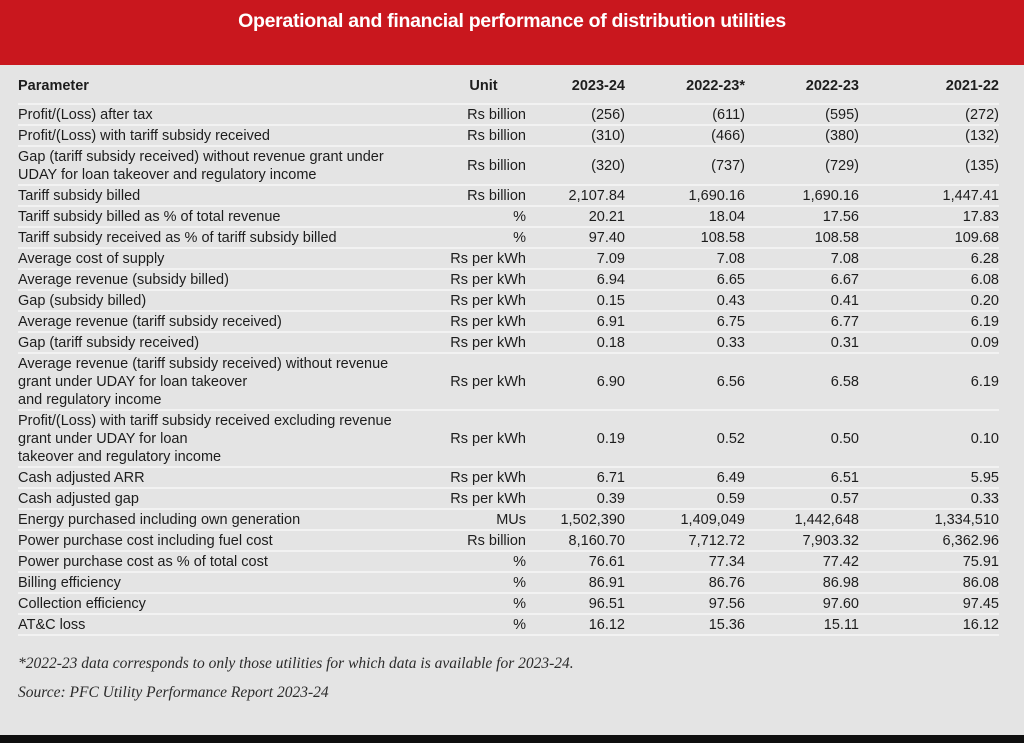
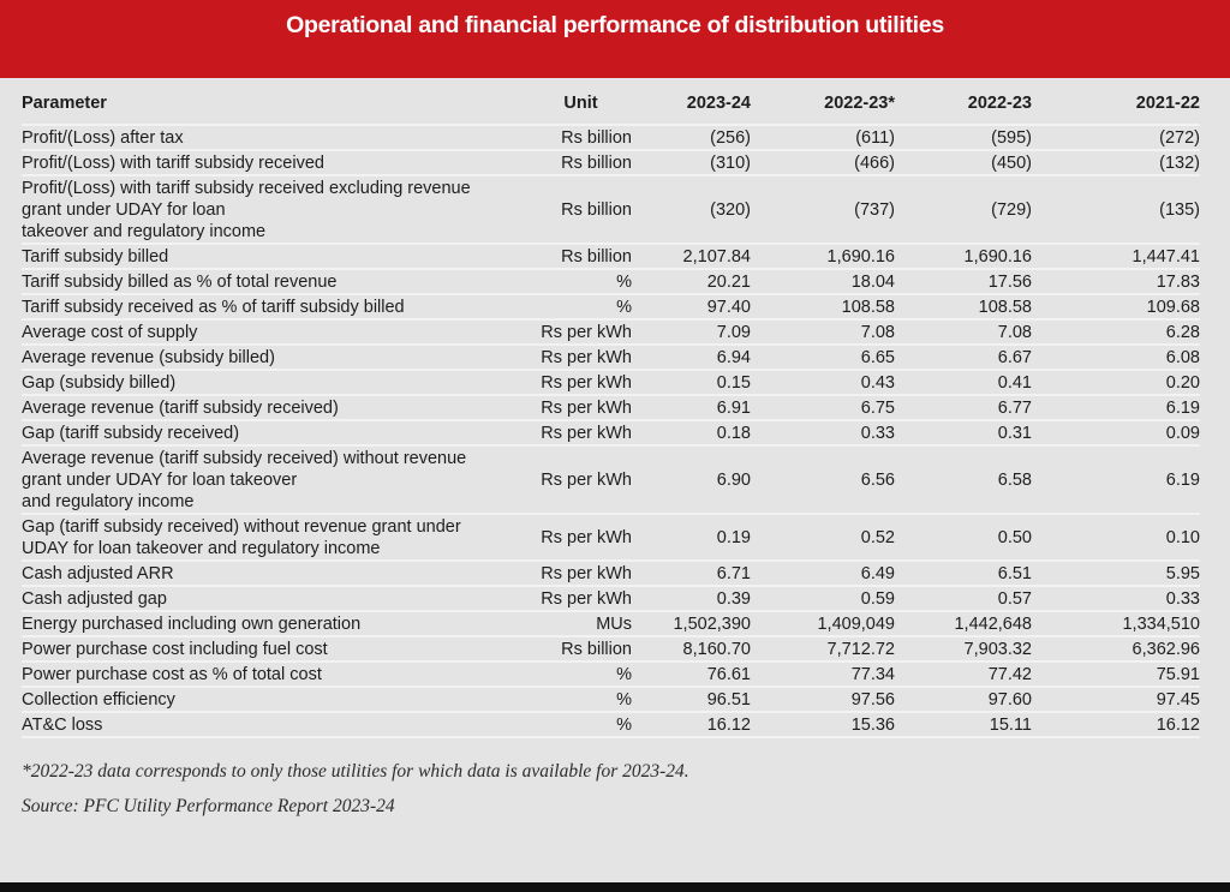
  Operational and financial performance of distribution utilities
  Parameter	Unit	2023-24	2022-23*	2022-23	2021-22
  Profit/(Loss) after tax	Rs billion	(256)	(611)	(595)	(272)
- Profit/(Loss) with tariff subsidy received	Rs billion	(310)	(466)	(380)	(132)
+ Profit/(Loss) with tariff subsidy received	Rs billion	(310)	(466)	(450)	(132)
- Gap (tariff subsidy received) without revenue grant under UDAY for loan takeover and regulatory income	Rs billion	(320)	(737)	(729)	(135)
+ Profit/(Loss) with tariff subsidy received excluding revenue grant under UDAY for loan takeover and regulatory income	Rs billion	(320)	(737)	(729)	(135)
  Tariff subsidy billed	Rs billion	2,107.84	1,690.16	1,690.16	1,447.41
  Tariff subsidy billed as % of total revenue	%	20.21	18.04	17.56	17.83
  Tariff subsidy received as % of tariff subsidy billed	%	97.40	108.58	108.58	109.68
  Average cost of supply	Rs per kWh	7.09	7.08	7.08	6.28
  Average revenue (subsidy billed)	Rs per kWh	6.94	6.65	6.67	6.08
  Gap (subsidy billed)	Rs per kWh	0.15	0.43	0.41	0.20
  Average revenue (tariff subsidy received)	Rs per kWh	6.91	6.75	6.77	6.19
  Gap (tariff subsidy received)	Rs per kWh	0.18	0.33	0.31	0.09
  Average revenue (tariff subsidy received) without revenue grant under UDAY for loan takeover and regulatory income	Rs per kWh	6.90	6.56	6.58	6.19
- Profit/(Loss) with tariff subsidy received excluding revenue grant under UDAY for loan takeover and regulatory income	Rs per kWh	0.19	0.52	0.50	0.10
+ Gap (tariff subsidy received) without revenue grant under UDAY for loan takeover and regulatory income	Rs per kWh	0.19	0.52	0.50	0.10
  Cash adjusted ARR	Rs per kWh	6.71	6.49	6.51	5.95
  Cash adjusted gap	Rs per kWh	0.39	0.59	0.57	0.33
  Energy purchased including own generation	MUs	1,502,390	1,409,049	1,442,648	1,334,510
  Power purchase cost including fuel cost	Rs billion	8,160.70	7,712.72	7,903.32	6,362.96
  Power purchase cost as % of total cost	%	76.61	77.34	77.42	75.91
- Billing efficiency	%	86.91	86.76	86.98	86.08
  Collection efficiency	%	96.51	97.56	97.60	97.45
  AT&C loss	%	16.12	15.36	15.11	16.12
  *2022-23 data corresponds to only those utilities for which data is available for 2023-24.
  Source: PFC Utility Performance Report 2023-24
